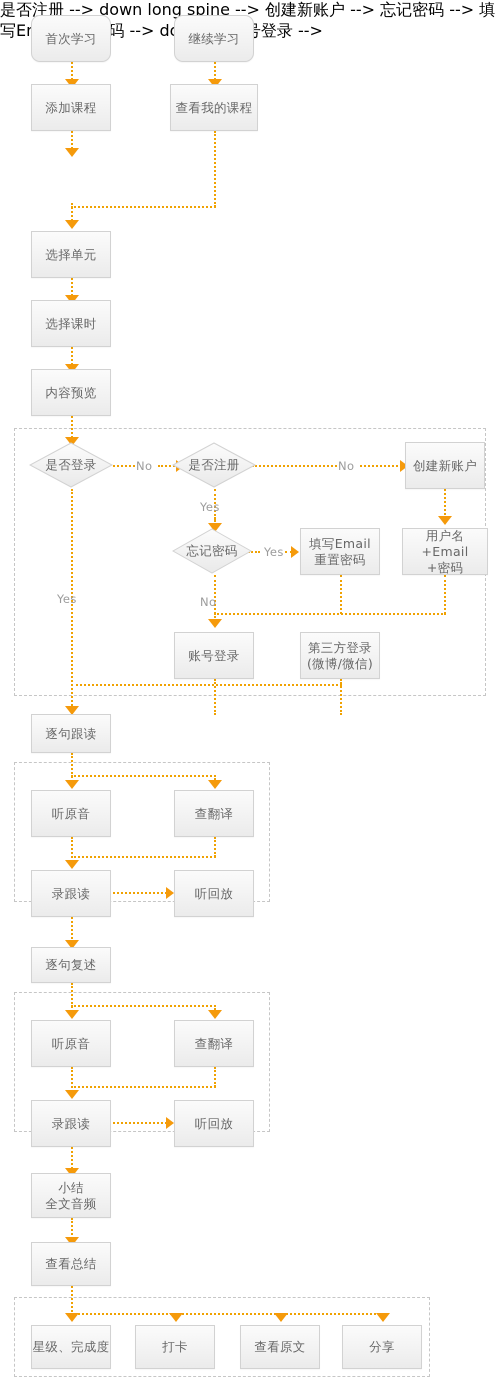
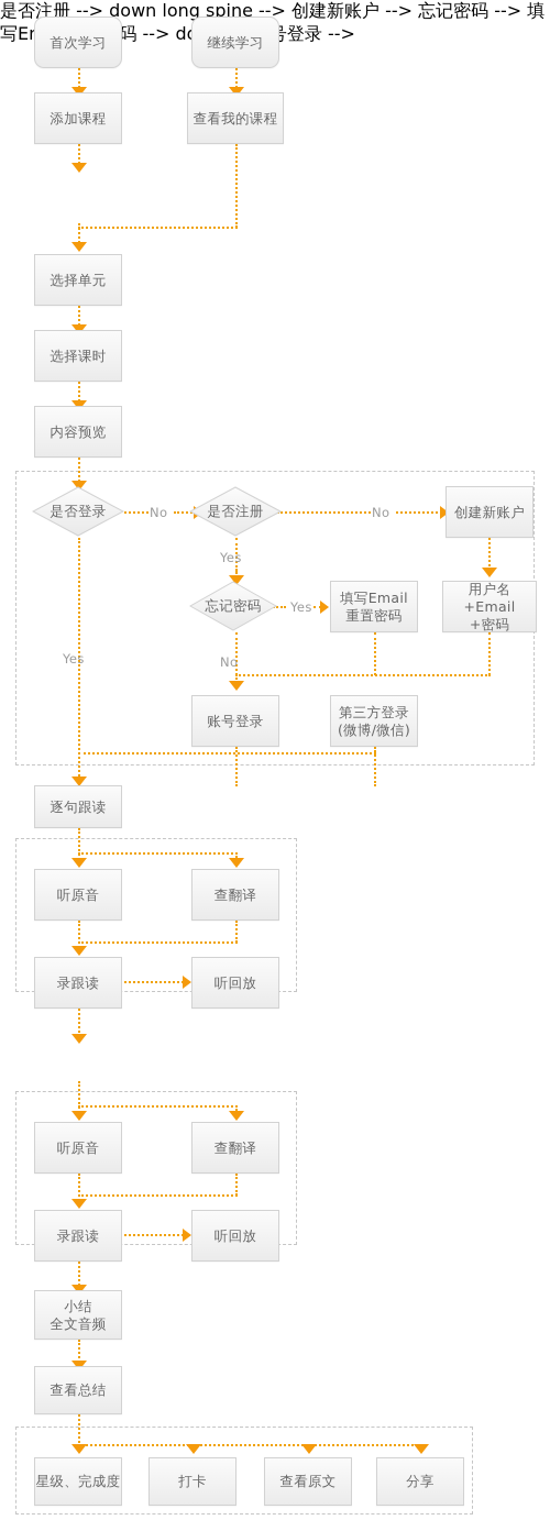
  是否注册 -->
  No
  down long spine -->
  Yes
  创建新账户 -->
  No
  忘记密码 -->
  Yes
  填写Email重置密码 -->
  Yes
  down to 账号登录 -->
  No
  首次学习
  继续学习
  添加课程
  查看我的课程
  选择单元
  选择课时
  内容预览
  是否登录
  是否注册
  忘记密码
  创建新账户
  填写Email
  重置密码
  用户名+Email
  +密码
  账号登录
  第三方登录
  (微博/微信)
  逐句跟读
  听原音
  查翻译
  录跟读
  听回放
- 逐句复述
  听原音
  查翻译
  录跟读
  听回放
  小结
  全文音频
  查看总结
  星级、完成度
  打卡
  查看原文
  分享
